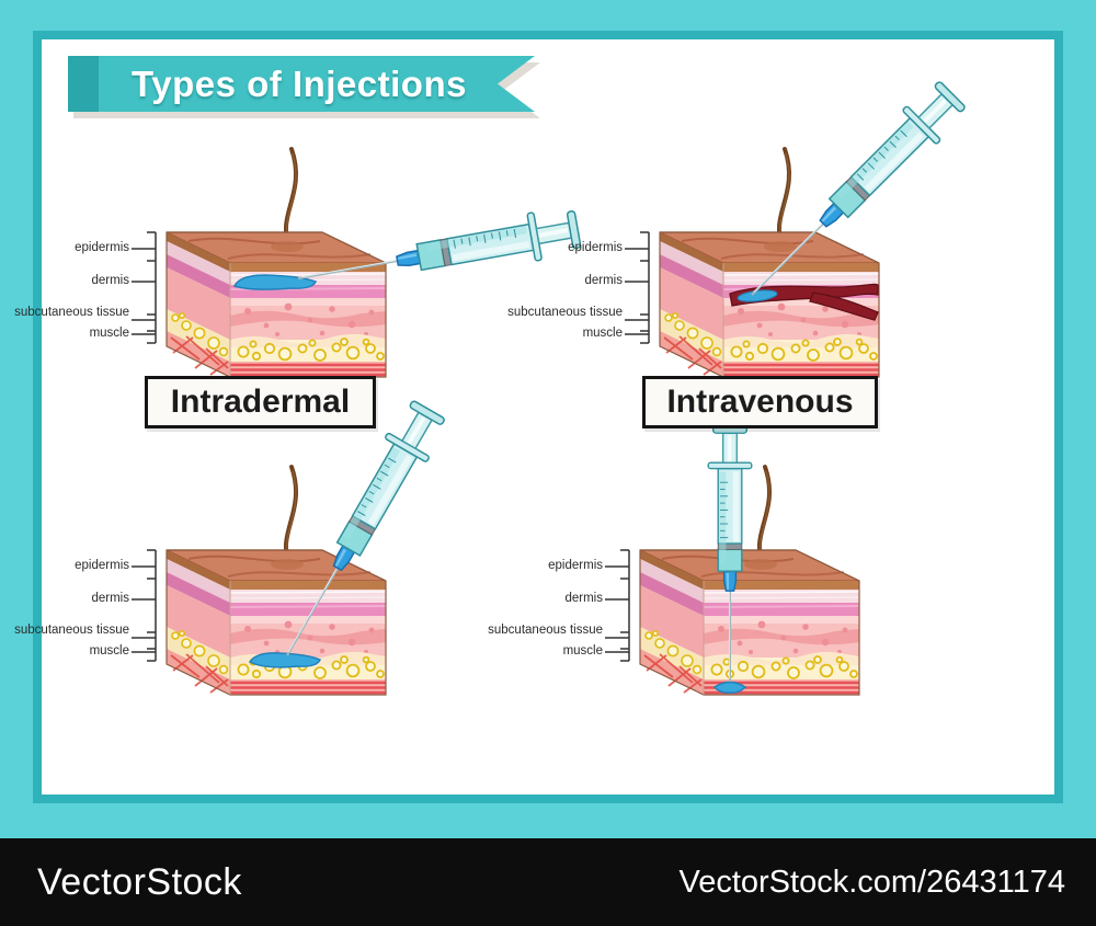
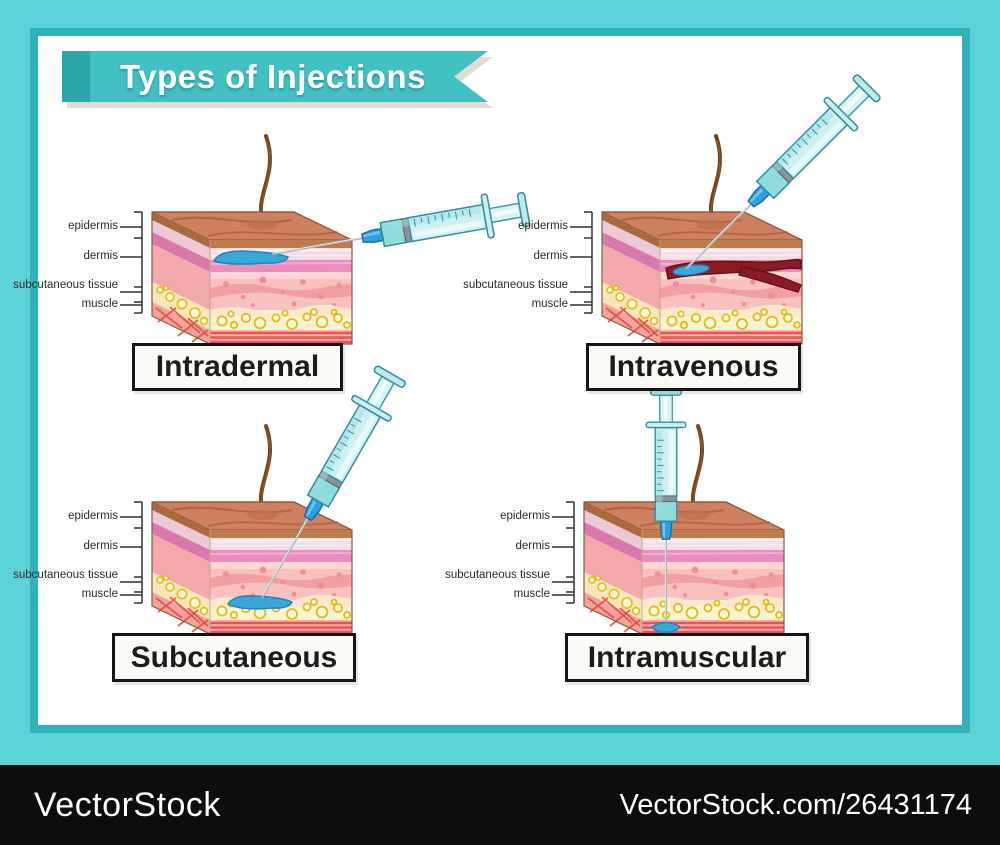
  Types of Injections
  epidermis
  dermis
  subcutaneous tissue
  muscle
  epidermis
  dermis
  subcutaneous tissue
  muscle
  epidermis
  dermis
  subcutaneous tissue
  muscle
  epidermis
  dermis
  subcutaneous tissue
  muscle
  Intradermal
  Intravenous
+ Subcutaneous
+ Intramuscular
  VectorStock
  VectorStock.com/26431174
